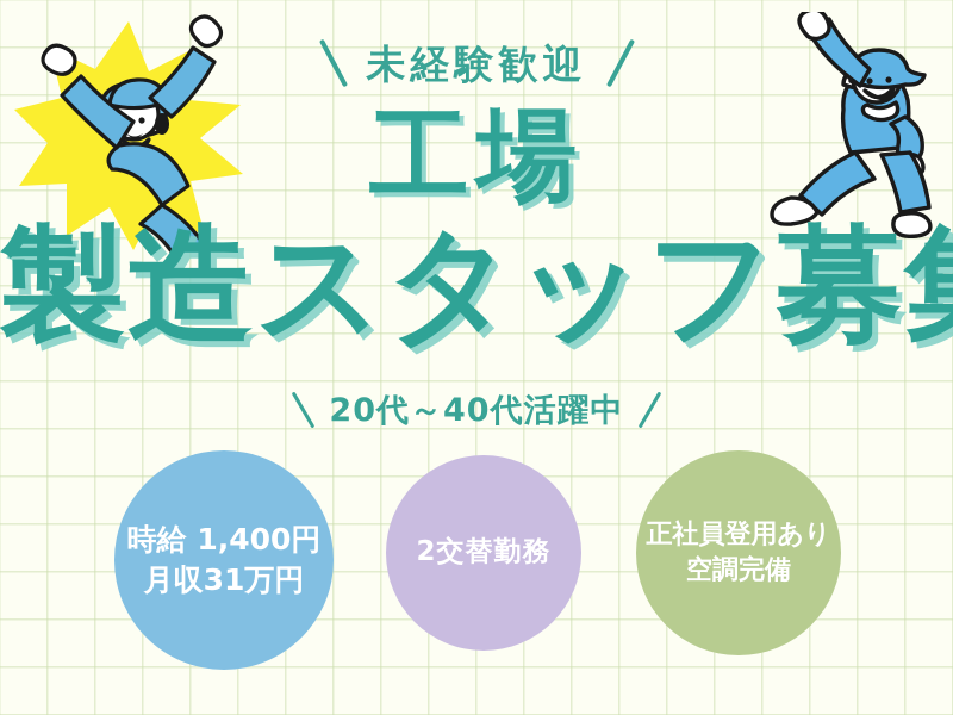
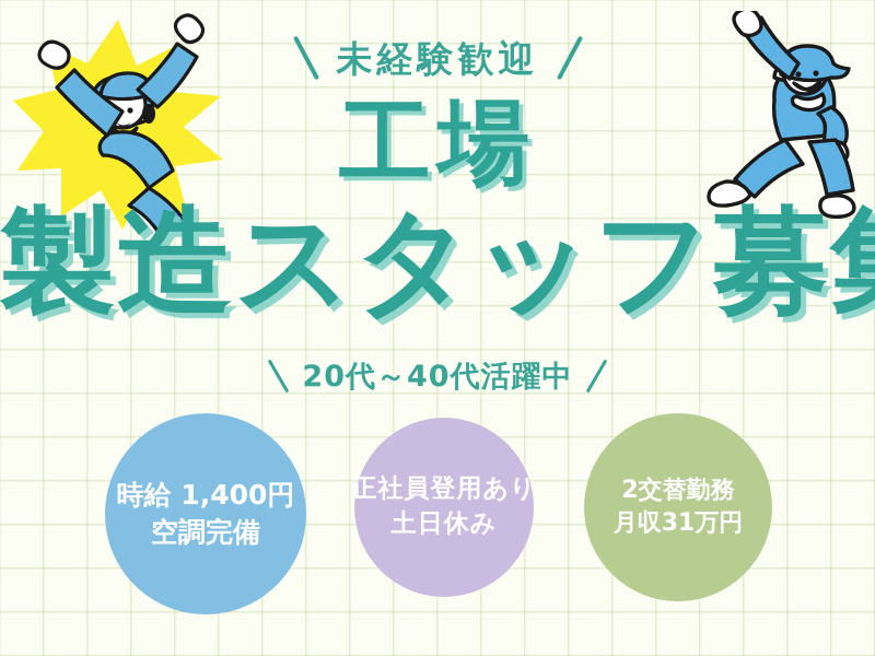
  未経験歓迎
  工場
  製造スタッフ募
  20代～40代活躍中
  時給 1,400円
- 月収31万円
+ 空調完備
- 2交替勤務
+ 正社員登用あり
+ 土日休み
- 正社員登用あり
+ 2交替勤務
- 空調完備
+ 月収31万円
